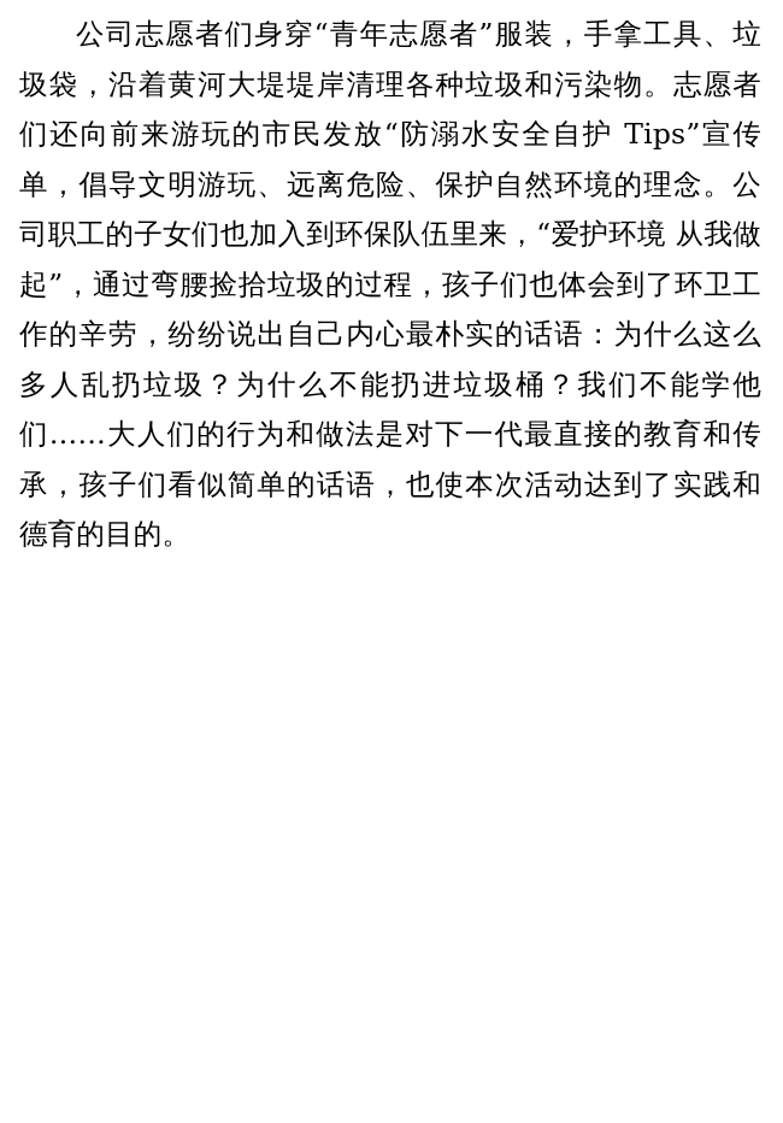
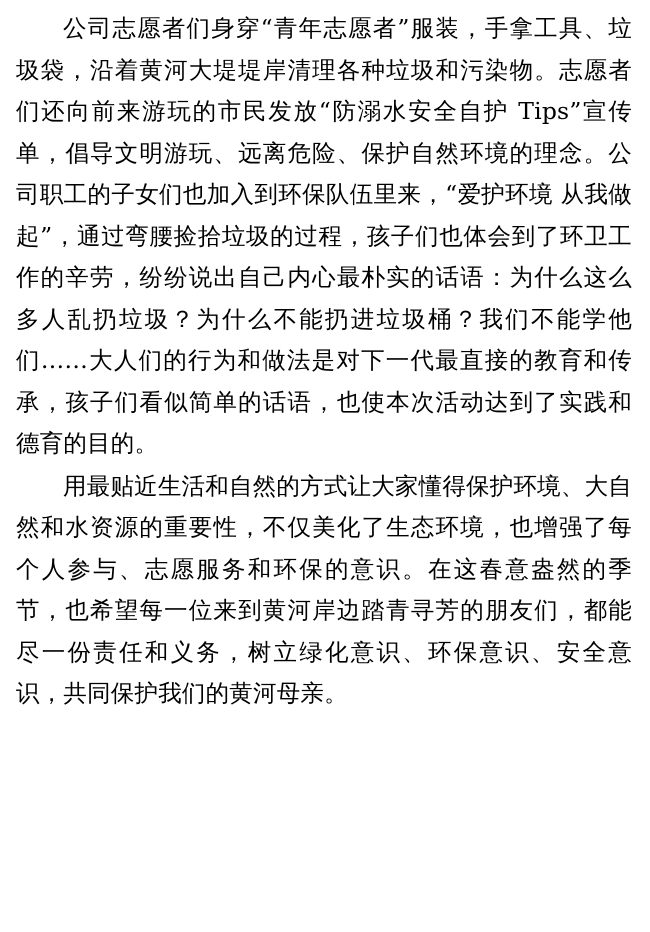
  公司志愿者们身穿“青年志愿者”服装，手拿工具、垃圾袋，沿着黄河大堤堤岸清理各种垃圾和污染物。志愿者们还向前来游玩的市民发放“防溺水安全自护 Tips”宣传单，倡导文明游玩、远离危险、保护自然环境的理念。公司职工的子女们也加入到环保队伍里来，“爱护环境 从我做起”，通过弯腰捡拾垃圾的过程，孩子们也体会到了环卫工作的辛劳，纷纷说出自己内心最朴实的话语：为什么这么多人乱扔垃圾？为什么不能扔进垃圾桶？我们不能学他们……大人们的行为和做法是对下一代最直接的教育和传承，孩子们看似简单的话语，也使本次活动达到了实践和德育的目的。
+ 用最贴近生活和自然的方式让大家懂得保护环境、大自然和水资源的重要性，不仅美化了生态环境，也增强了每个人参与、志愿服务和环保的意识。在这春意盎然的季节，也希望每一位来到黄河岸边踏青寻芳的朋友们，都能尽一份责任和义务，树立绿化意识、环保意识、安全意识，共同保护我们的黄河母亲。
